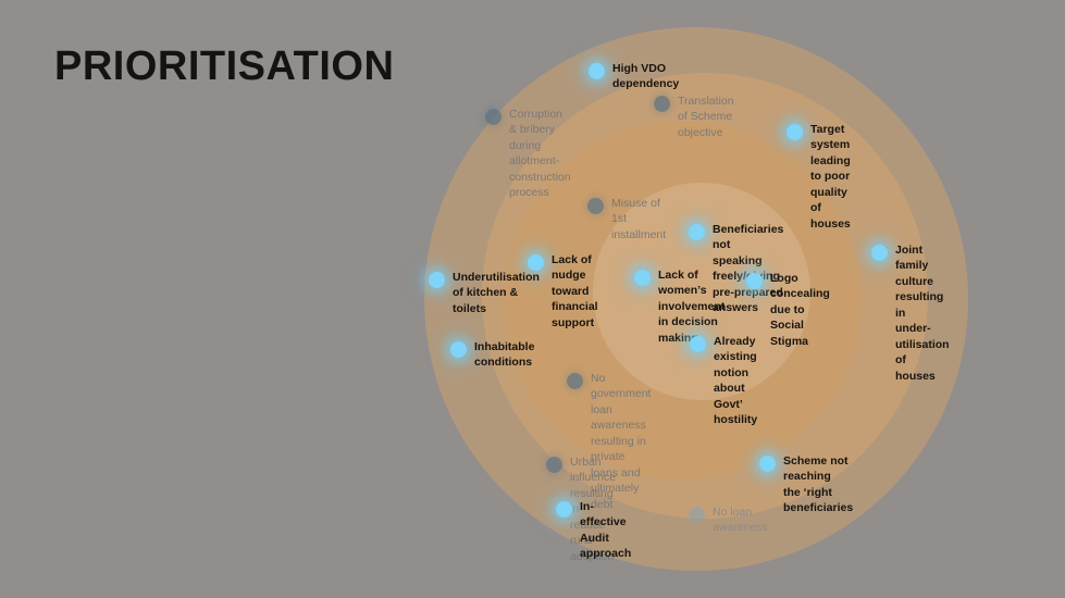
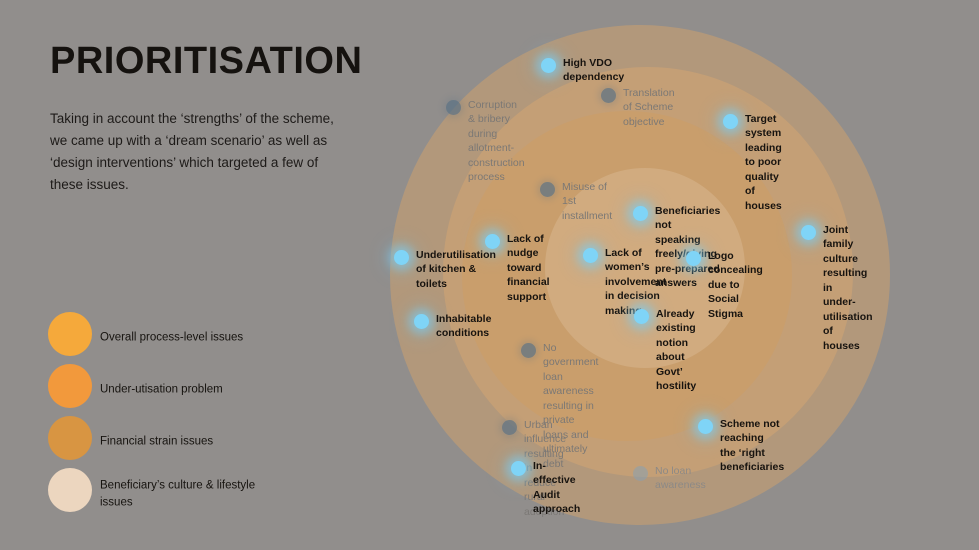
  PRIORITISATION
+ Taking in account the ‘strengths’ of the scheme, we came up with a ‘dream scenario’ as well as ‘design interventions’ which targeted a few of these issues.
+ Overall process-level issues
+ Under-utisation problem
+ Financial strain issues
+ Beneficiary’s culture & lifestyle issues
  High VDO
  dependency
  Translation of Scheme
  objective
  Corruption & bribery
  during allotment-
  construction process
  Target system leading
  to poor quality of
  houses
  Misuse of 1st
  installment
  Beneficiaries not
  speaking freely/ing
  pre-prepared answers
  Joint family
  culture
  resulting in
  under-
  utilisation of
  houses
  Lack of nudge
  toward financial
  support
  Underutilisation
  of kitchen &
  toilets
  Logo concealing due to
  Social Stigma
  Lack of women’s
  involvement in decision
  makin
  Inhabitable
  conditions
  Already existing
  notion about Govt’
  hostility
  No government loan
  awareness resulting in
  private loans and
  ultimately debt
  Urban influence resulting
  n reduce rural adoption
  Scheme not reaching
  the ‘right beneficiaries
  In-effective Audit
  approach
  No loan awareness
